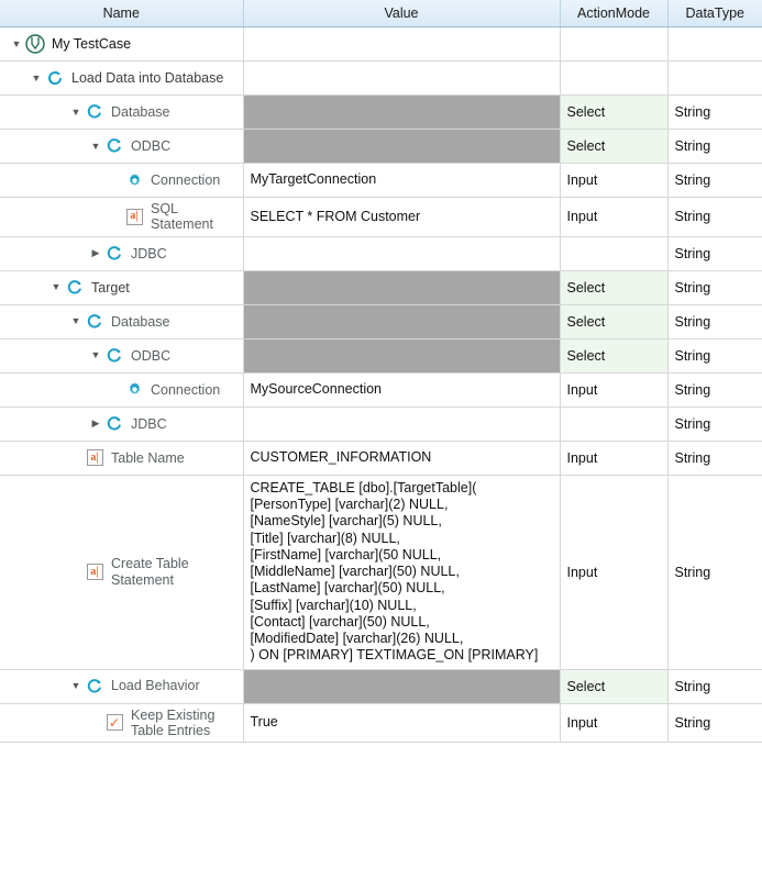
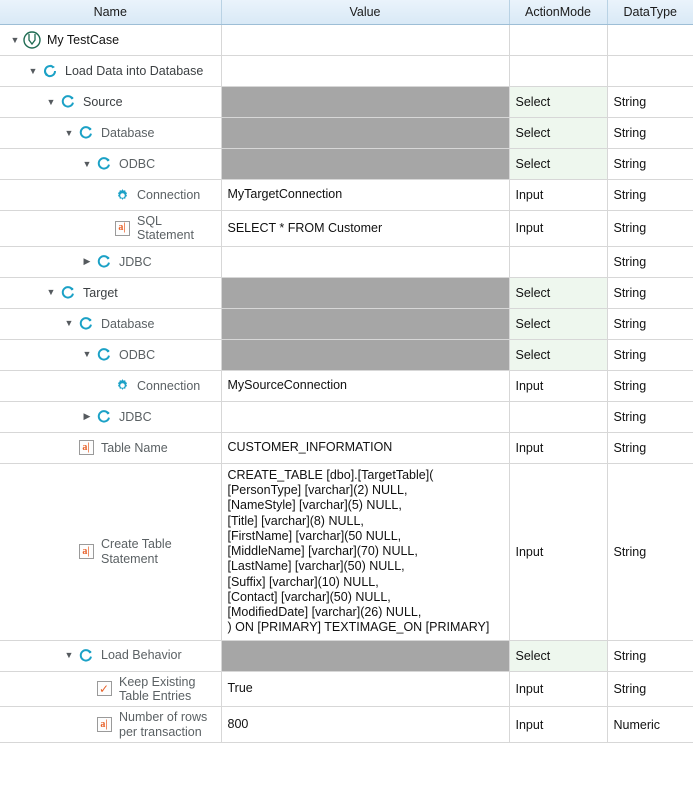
  Name	Value	ActionMode	DataType
  ▼ My TestCase
  ▼ Load Data into Database
+ ▼ Source		Select	String
  ▼ Database		Select	String
  ▼ ODBC		Select	String
  Connection	MyTargetConnection	Input	String
  a|SQL Statement	SELECT * FROM Customer	Input	String
  ▶ JDBC			String
  ▼ Target		Select	String
  ▼ Database		Select	String
  ▼ ODBC		Select	String
  Connection	MySourceConnection	Input	String
  ▶ JDBC			String
  a| Table Name	CUSTOMER_INFORMATION	Input	String
- a|Create Table Statement	CREATE_TABLE [dbo].[TargetTable]( [PersonType] [varchar](2) NULL, [NameStyle] [varchar](5) NULL, [Title] [varchar](8) NULL, [FirstName] [varchar](50 NULL, [MiddleName] [varchar](50) NULL, [LastName] [varchar](50) NULL, [Suffix] [varchar](10) NULL, [Contact] [varchar](50) NULL, [ModifiedDate] [varchar](26) NULL, ) ON [PRIMARY] TEXTIMAGE_ON [PRIMARY]	Input	String
+ a|Create Table Statement	CREATE_TABLE [dbo].[TargetTable]( [PersonType] [varchar](2) NULL, [NameStyle] [varchar](5) NULL, [Title] [varchar](8) NULL, [FirstName] [varchar](50 NULL, [MiddleName] [varchar](70) NULL, [LastName] [varchar](50) NULL, [Suffix] [varchar](10) NULL, [Contact] [varchar](50) NULL, [ModifiedDate] [varchar](26) NULL, ) ON [PRIMARY] TEXTIMAGE_ON [PRIMARY]	Input	String
  ▼ Load Behavior		Select	String
  ✓Keep Existing Table Entries	True	Input	String
+ a|Number of rows per transaction	800	Input	Numeric
